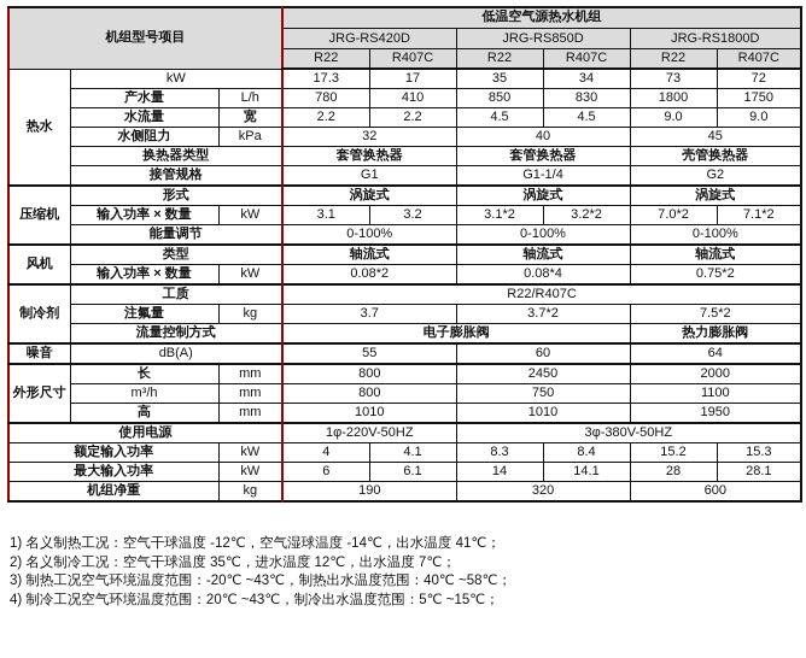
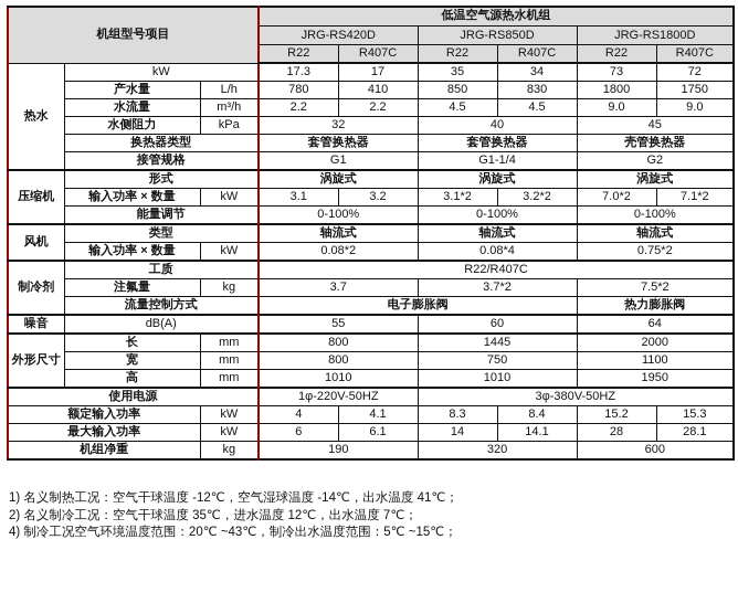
  机组型号项目	低温空气源热水机组
  JRG-RS420D	JRG-RS850D	JRG-RS1800D
  R22	R407C	R22	R407C	R22	R407C
  热水	kW	17.3	17	35	34	73	72
  产水量	L/h	780	410	850	830	1800	1750
- 水流量	宽	2.2	2.2	4.5	4.5	9.0	9.0
+ 水流量	m³/h	2.2	2.2	4.5	4.5	9.0	9.0
  水侧阻力	kPa	32	40	45
  换热器类型	套管换热器	套管换热器	壳管换热器
  接管规格	G1	G1-1/4	G2
  压缩机	形式	涡旋式	涡旋式	涡旋式
  输入功率 × 数量	kW	3.1	3.2	3.1*2	3.2*2	7.0*2	7.1*2
  能量调节	0-100%	0-100%	0-100%
  风机	类型	轴流式	轴流式	轴流式
  输入功率 × 数量	kW	0.08*2	0.08*4	0.75*2
  制冷剂	工质	R22/R407C
  注氟量	kg	3.7	3.7*2	7.5*2
  流量控制方式	电子膨胀阀	热力膨胀阀
  噪音	dB(A)	55	60	64
- 外形尺寸	长	mm	800	2450	2000
+ 外形尺寸	长	mm	800	1445	2000
- m³/h	mm	800	750	1100
+ 宽	mm	800	750	1100
  高	mm	1010	1010	1950
  使用电源	1φ-220V-50HZ	3φ-380V-50HZ
  额定输入功率	kW	4	4.1	8.3	8.4	15.2	15.3
  最大输入功率	kW	6	6.1	14	14.1	28	28.1
  机组净重	kg	190	320	600
  1) 名义制热工况：空气干球温度 -12℃，空气湿球温度 -14℃，出水温度 41℃；
  2) 名义制冷工况：空气干球温度 35℃，进水温度 12℃，出水温度 7℃；
- 3) 制热工况空气环境温度范围：-20℃ ~43℃，制热出水温度范围：40℃ ~58℃；
  4) 制冷工况空气环境温度范围：20℃ ~43℃，制冷出水温度范围：5℃ ~15℃；
